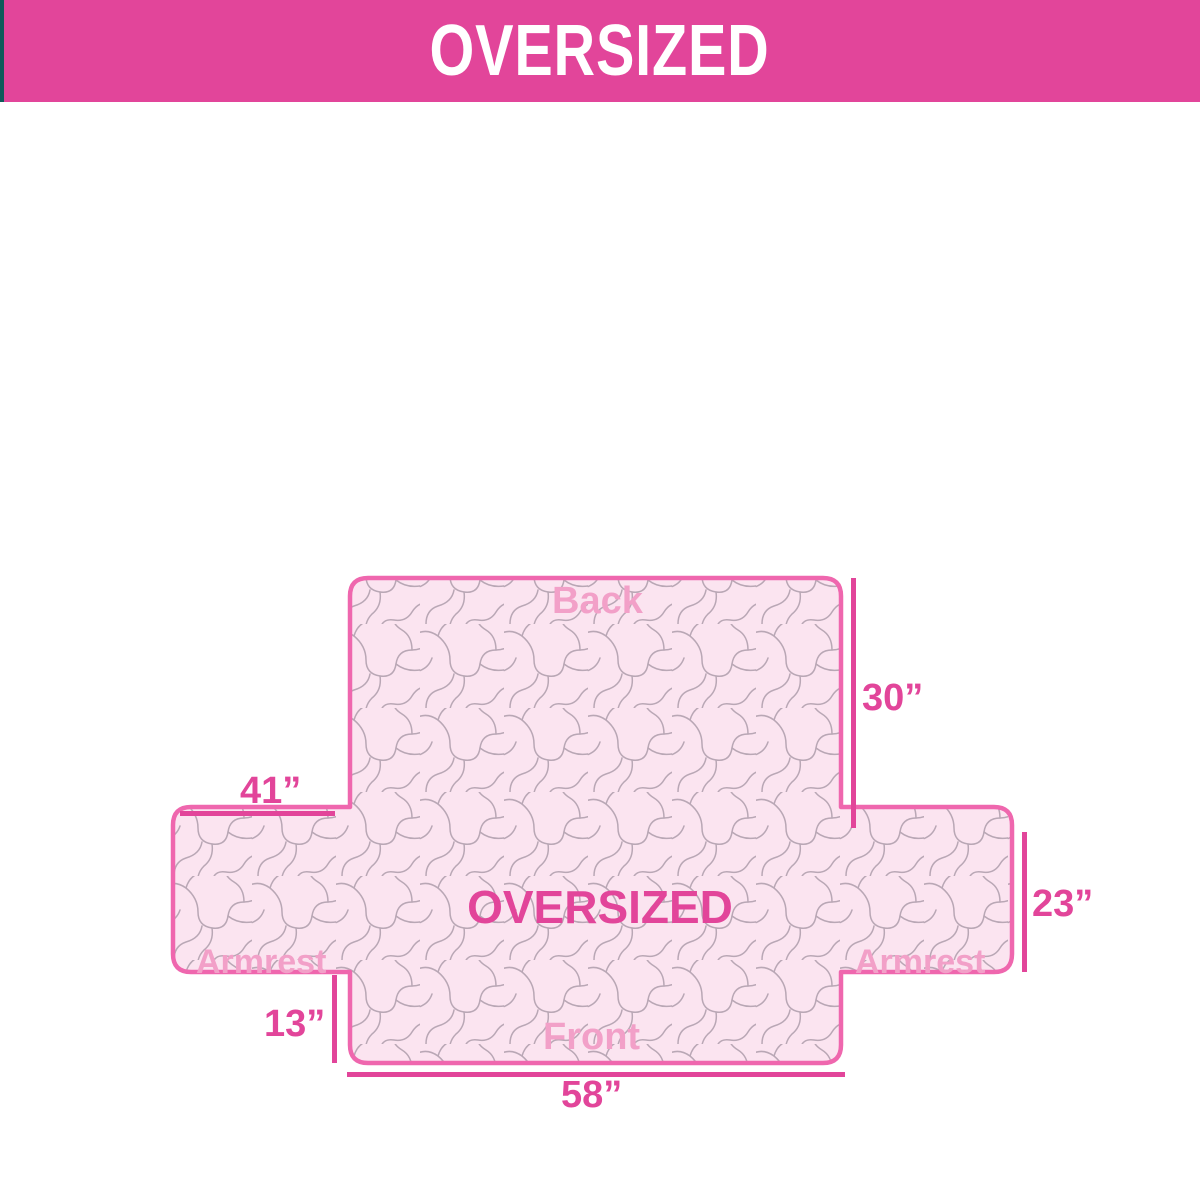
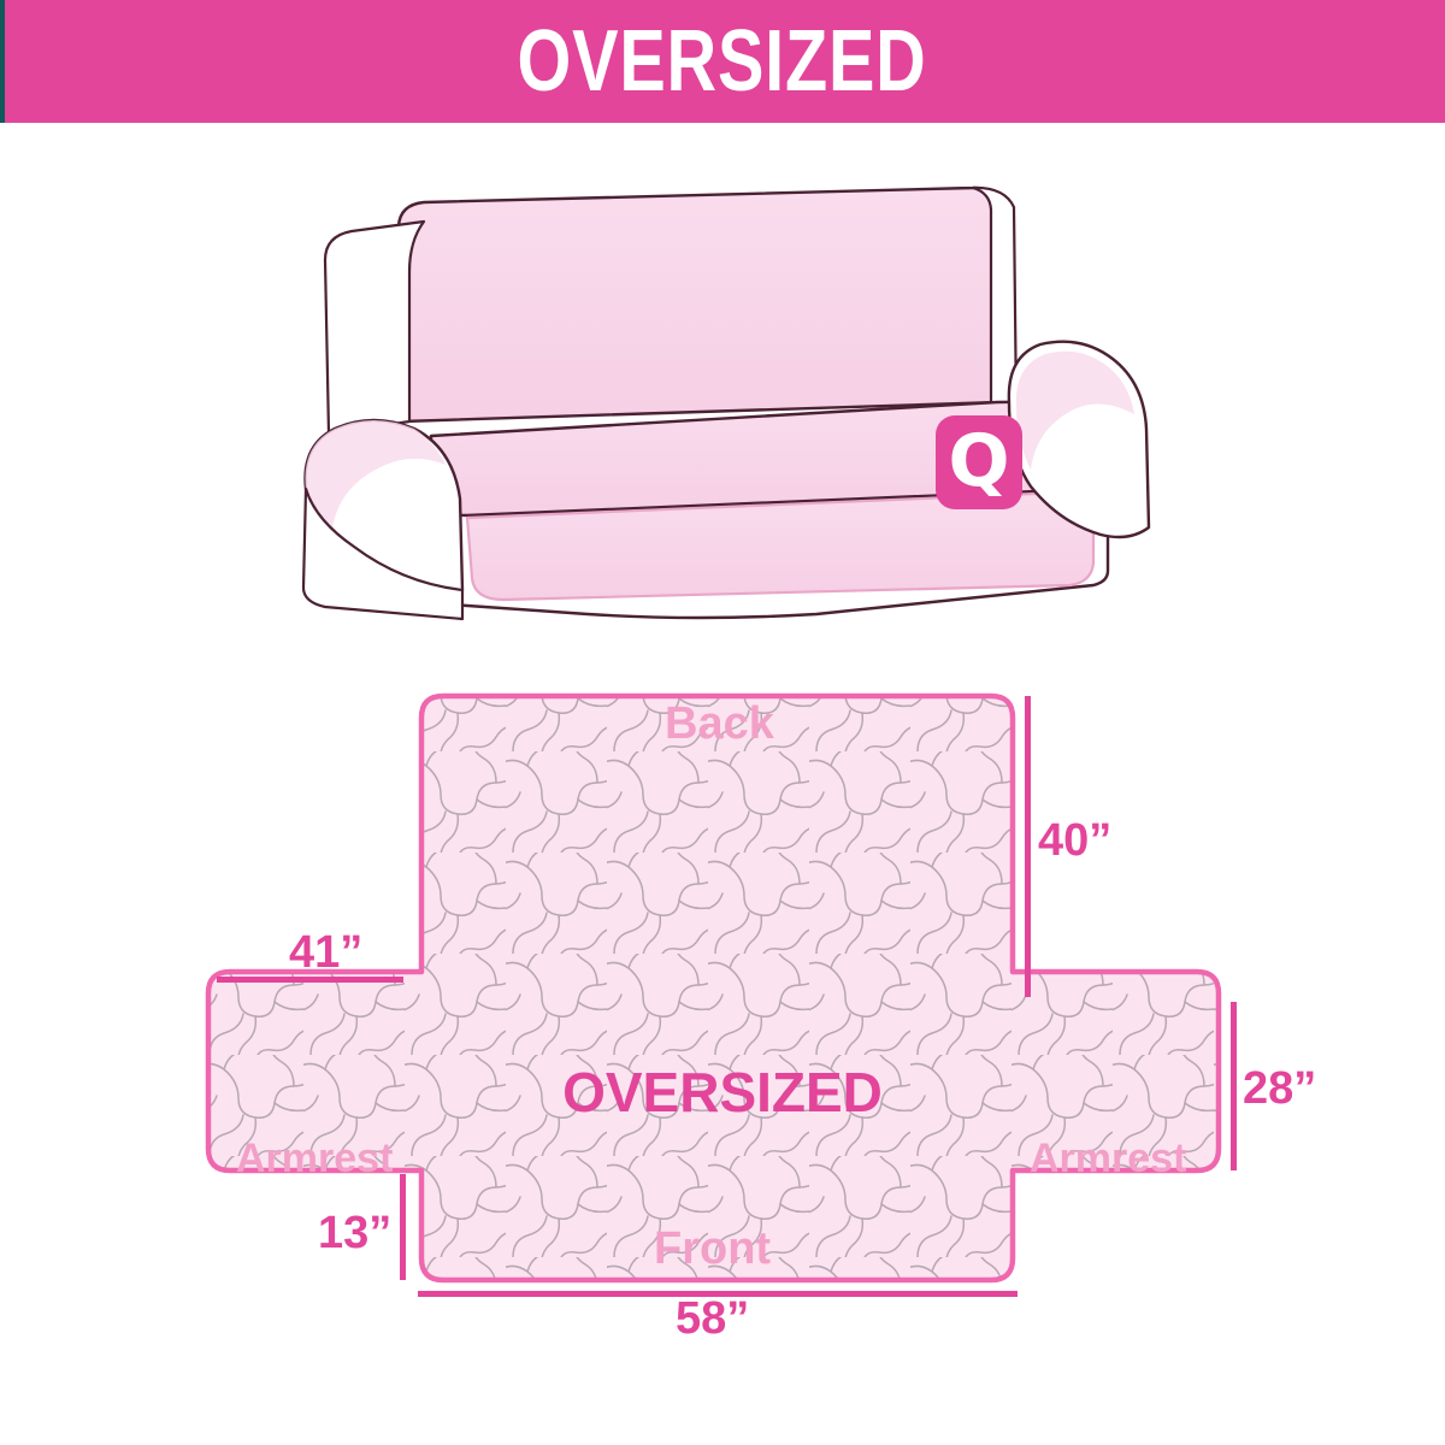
  OVERSIZED
+ Q
  Back
  Front
  Armrest
  Armrest
  OVERSIZED
- 30”
+ 40”
  41”
- 23”
+ 28”
  13”
  58”
